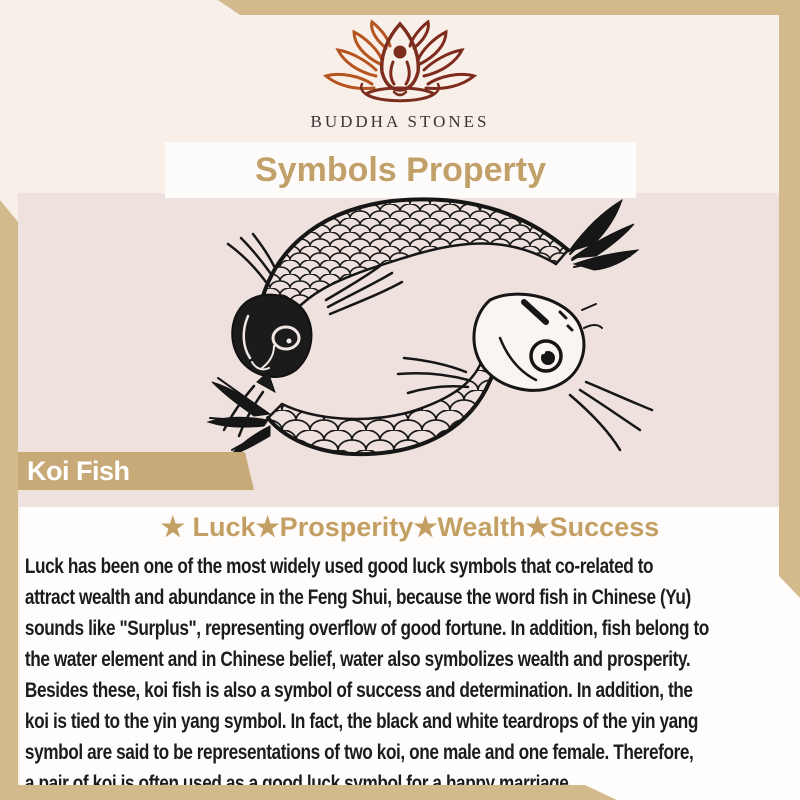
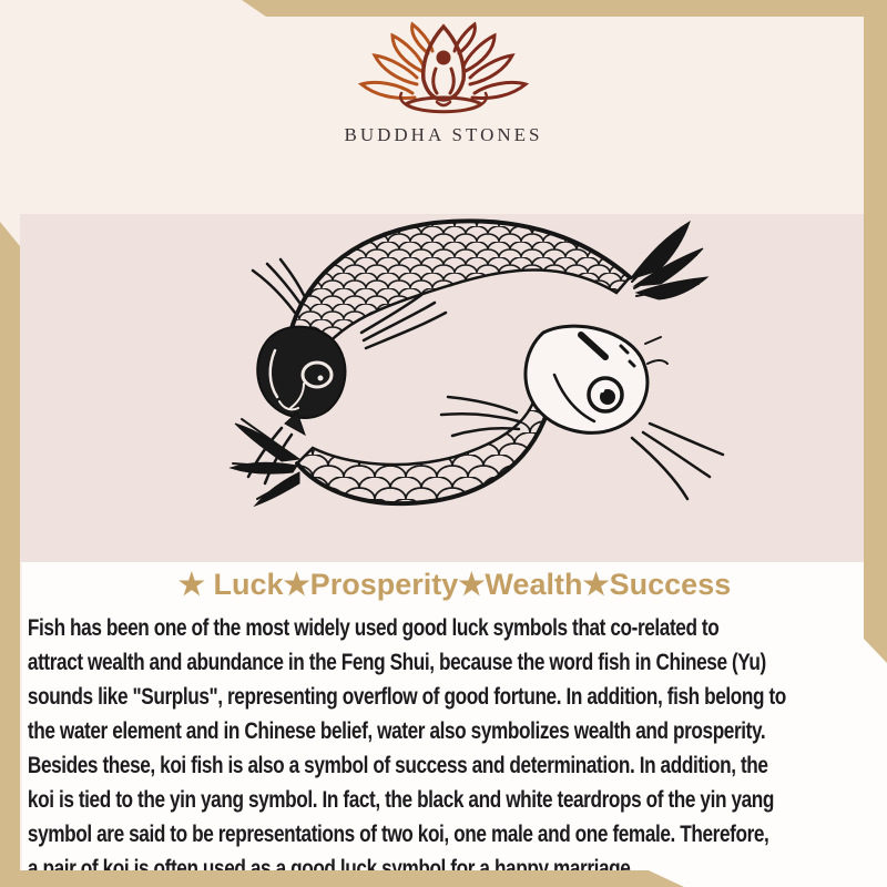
  BUDDHA STONES
- Symbols Property
- Koi Fish
  ★ Luck★Prosperity★Wealth★Success
- Luck has been one of the most widely used good luck symbols that co-related to
+ Fish has been one of the most widely used good luck symbols that co-related to
  attract wealth and abundance in the Feng Shui, because the word fish in Chinese (
  sounds like "Surplus", representing overflow of good fortune. In addition, fish belo
  the water element and in Chinese belief, water also symbolizes wealth and prospe
  Besides these, koi fish is also a symbol of success and determination. In addition,
  koi is tied to the yin yang symbol. In fact, the black and white teardrops of the yin y
  symbol are said to be representations of two koi, one male and one female. Theref
  a pair of koi is often used as a good luck symbol for a happy marriage.
